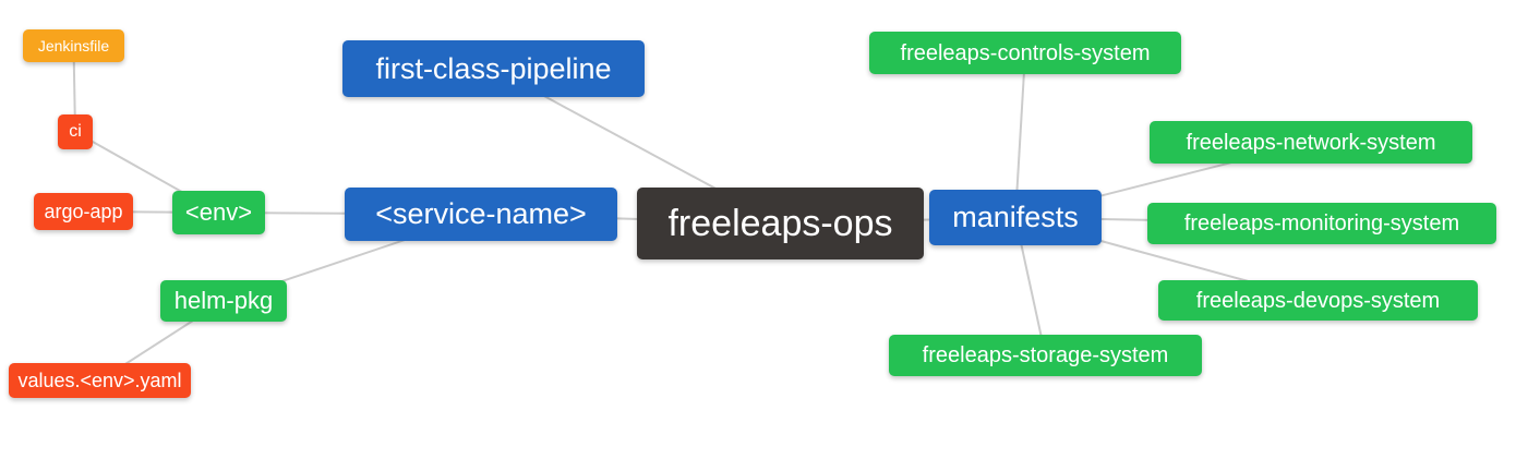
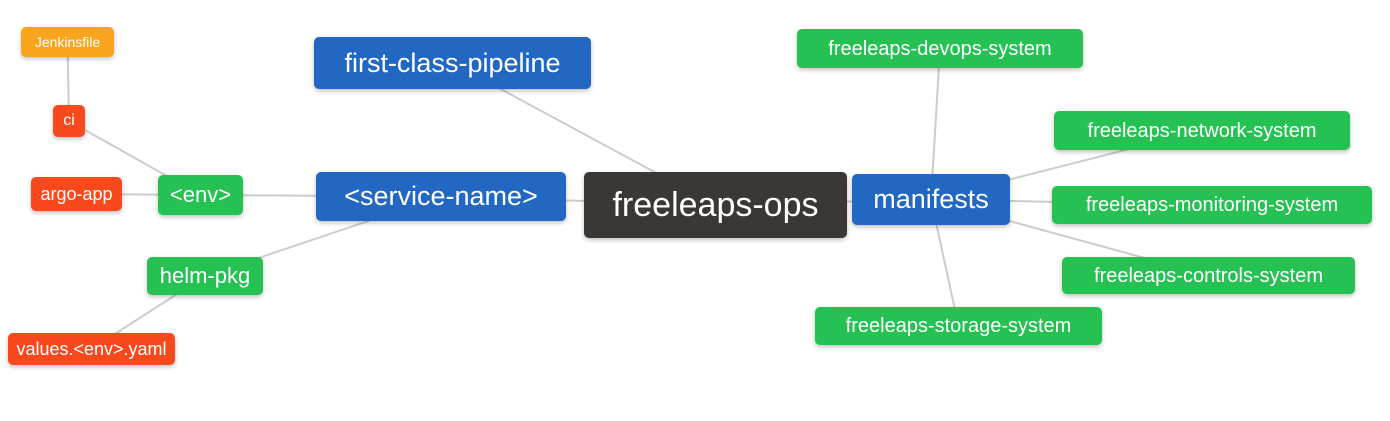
  Jenkinsfile
  ci
  argo-app
  <env>
  helm-pkg
  values.<env>.yaml
  first-class-pipeline
  <service-name>
  freeleaps-ops
  manifests
- freeleaps-controls-system
+ freeleaps-devops-system
  freeleaps-network-system
  freeleaps-monitoring-system
- freeleaps-devops-system
+ freeleaps-controls-system
  freeleaps-storage-system
